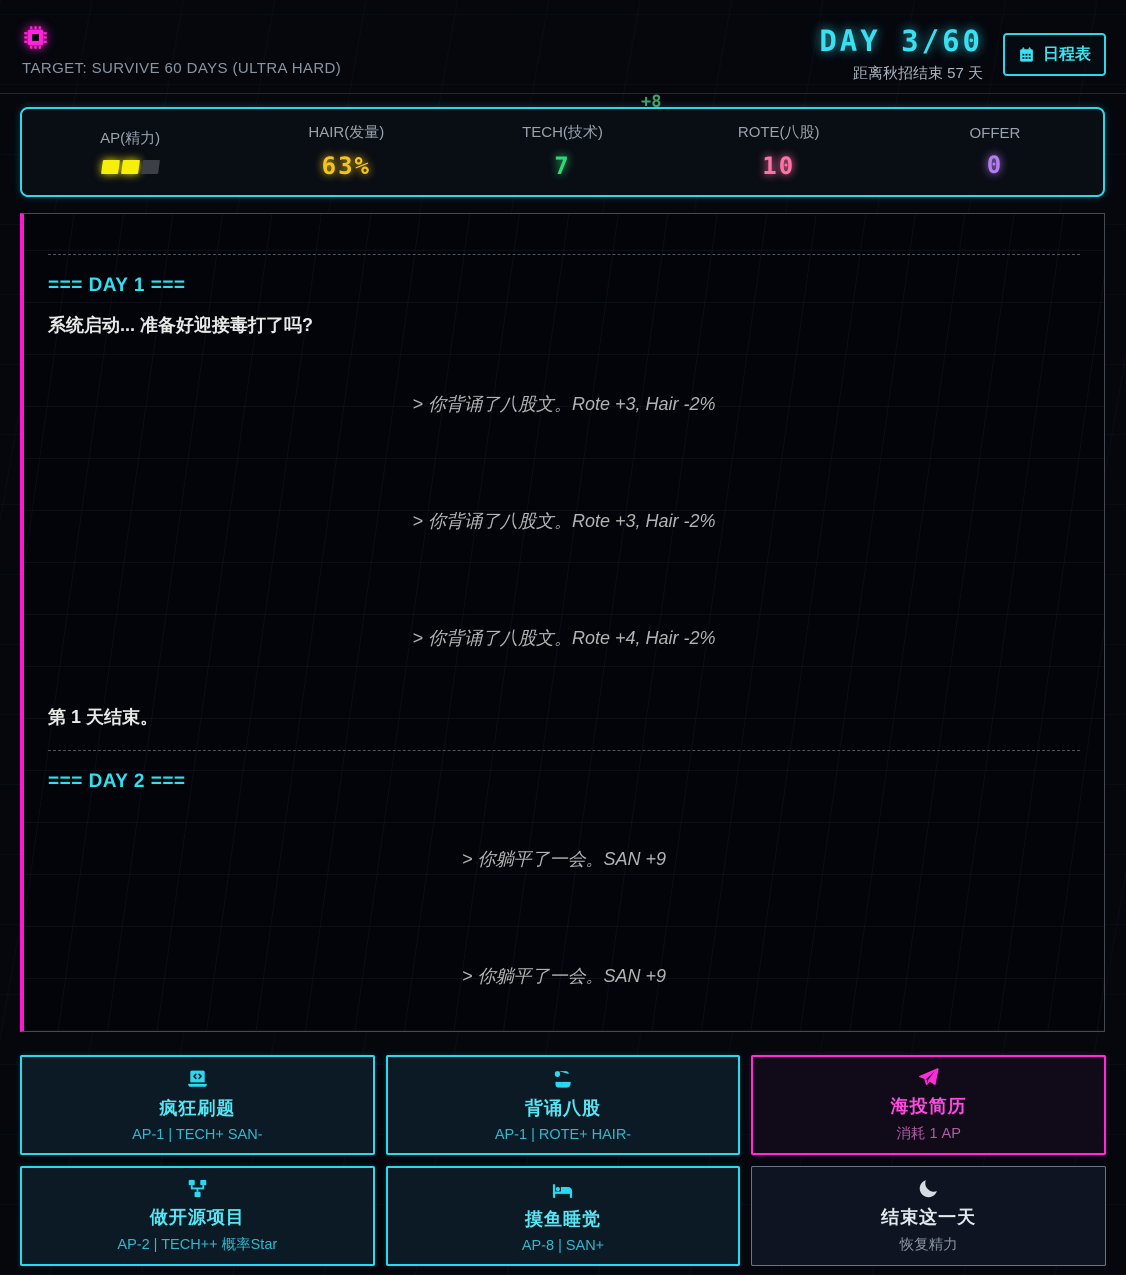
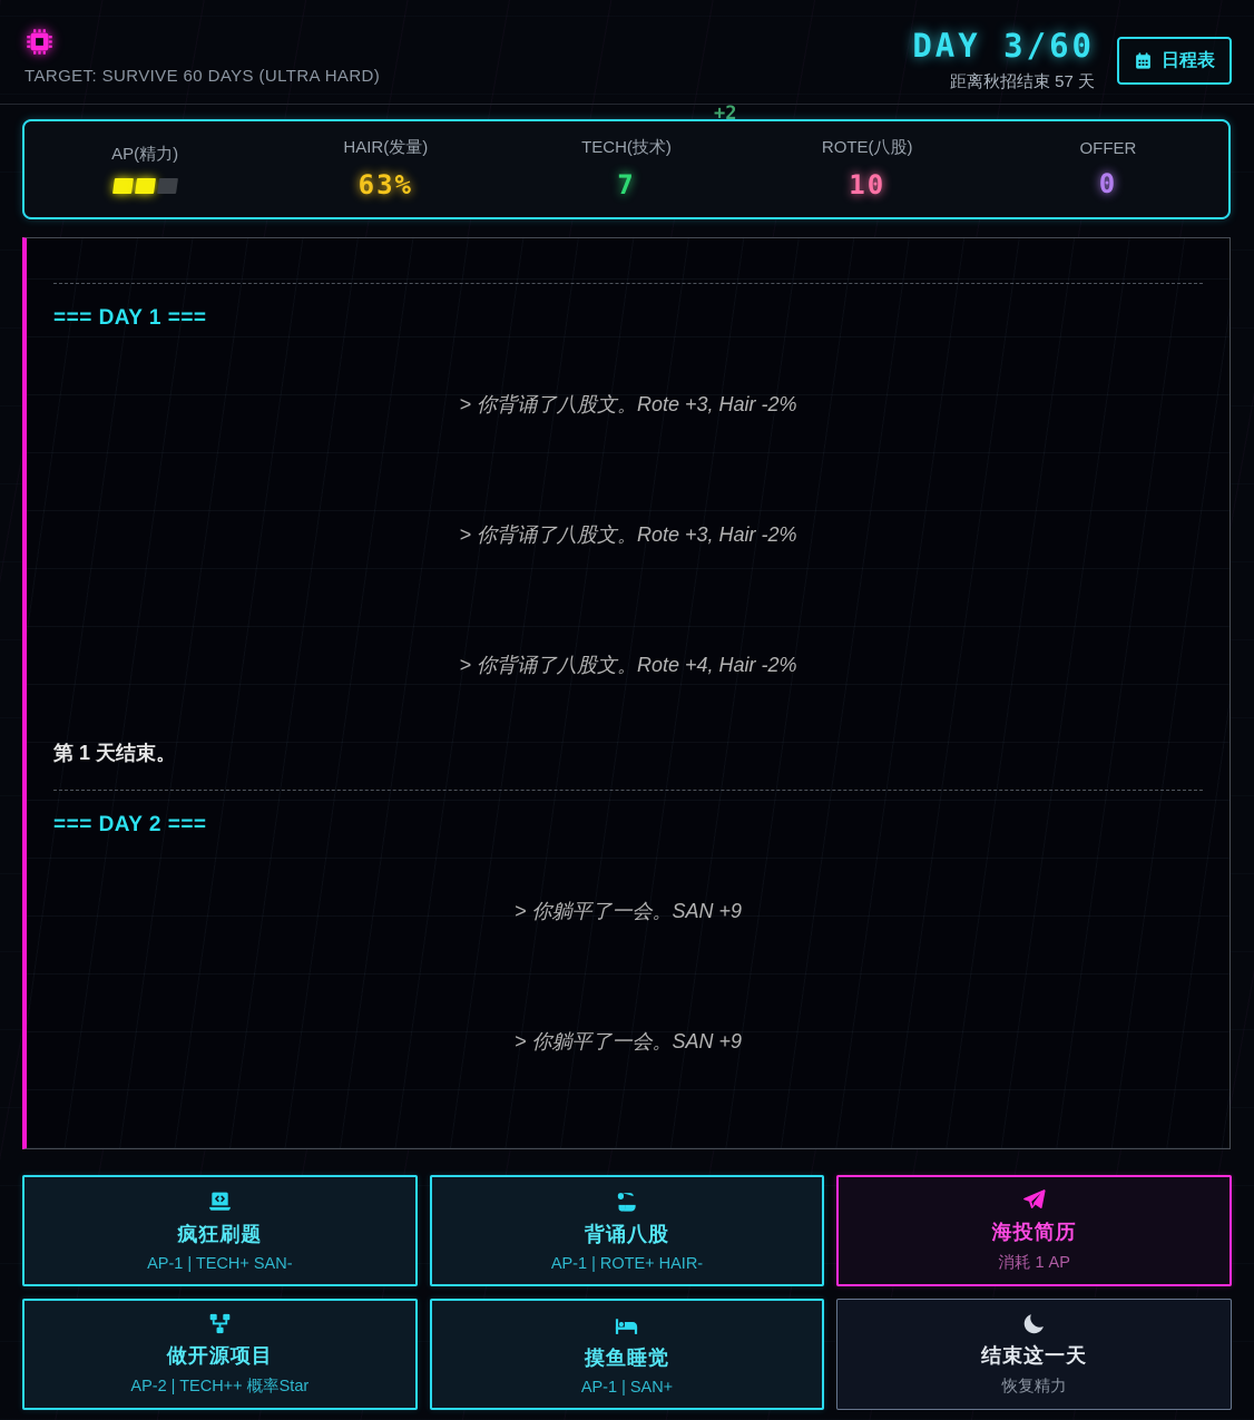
  TARGET: SURVIVE 60 DAYS (ULTRA HARD)
  DAY 3/60
  距离秋招结束 57 天
  日程表
- +8
+ +2
  AP(精力)
  HAIR(发量)
  63%
  TECH(技术)
  7
  ROTE(八股)
  10
  OFFER
  0
  === DAY 1 ===
- 系统启动... 准备好迎接毒打了吗?
  > 你背诵了八股文。Rote +3, Hair -2%
  > 你背诵了八股文。Rote +3, Hair -2%
  > 你背诵了八股文。Rote +4, Hair -2%
  第 1 天结束。
  === DAY 2 ===
  > 你躺平了一会。SAN +9
  > 你躺平了一会。SAN +9
  疯狂刷题
  AP-1 | TECH+ SAN-
  背诵八股
  AP-1 | ROTE+ HAIR-
  海投简历
  消耗 1 AP
  做开源项目
  AP-2 | TECH++ 概率Star
  摸鱼睡觉
- AP-8 | SAN+
+ AP-1 | SAN+
  结束这一天
  恢复精力
